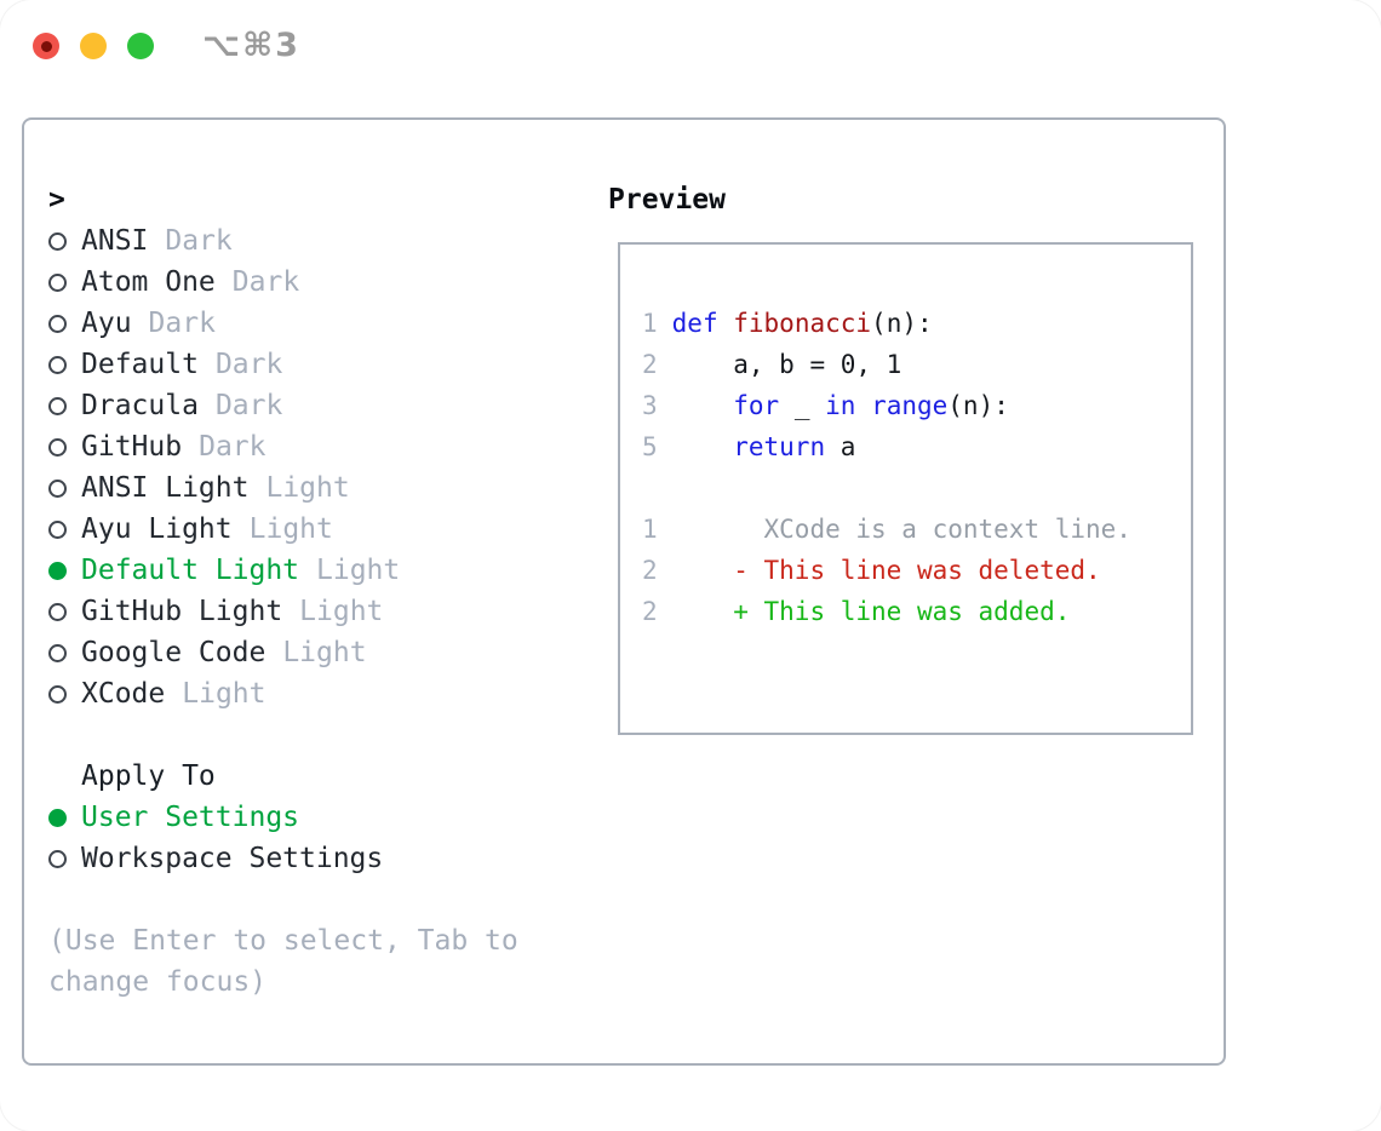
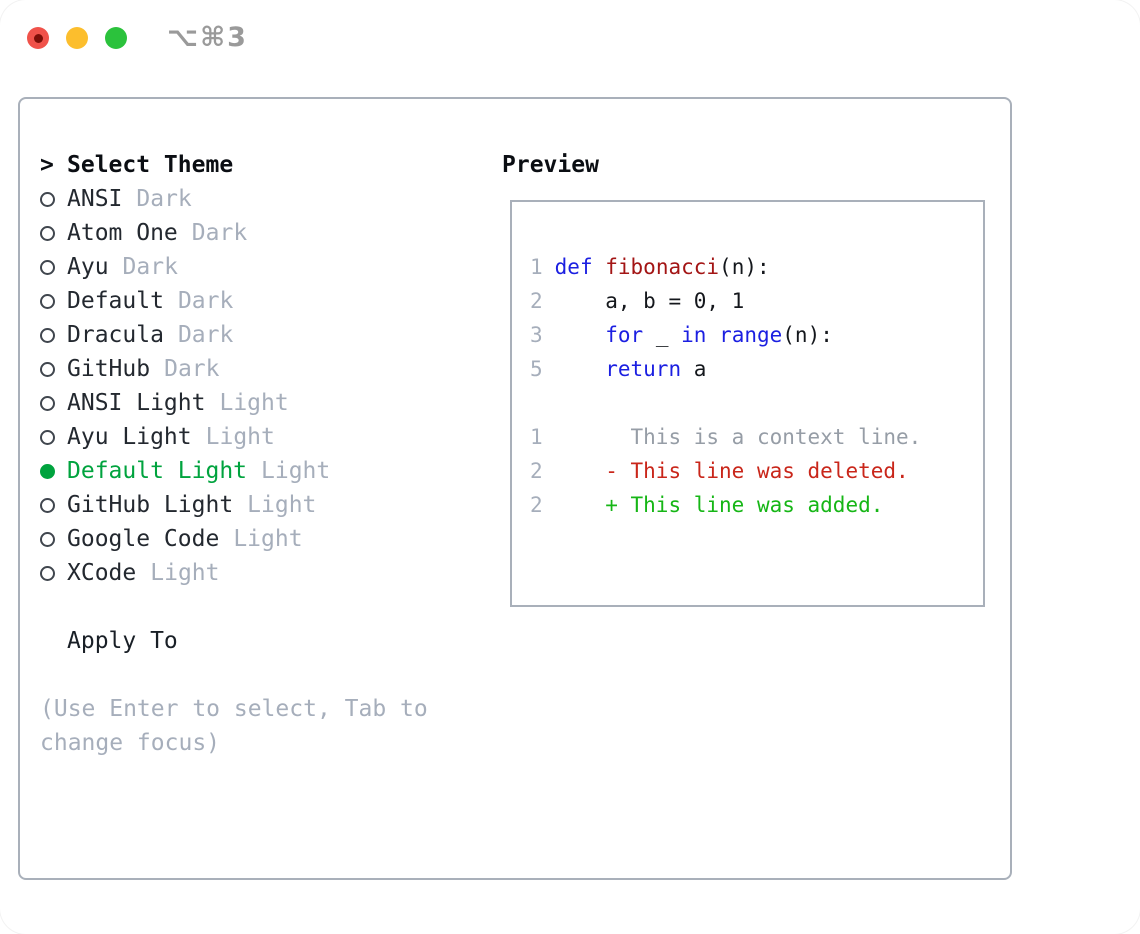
  ⌥⌘3
  >
+ Select Theme
  ANSI
  Dark
  Atom One
  Dark
  Ayu
  Dark
  Default
  Dark
  Dracula
  Dark
  GitHub
  Dark
  ANSI Light
  Light
  Ayu Light
  Light
  Default Light
  Light
  GitHub Light
  Light
  Google Code
  Light
  XCode
  Light
  Apply To
- User Settings
- Workspace Settings
  (Use Enter to select, Tab to
  change focus)
  Preview
  1
  def
  fibonacci
  (n):
  2
  a, b = 0, 1
  3
  for
  _
  in
  range
  (n):
  5
  return
  a
  1
- XCode is a context line.
+ This is a context line.
  2
  - This line was deleted.
  2
  + This line was added.
